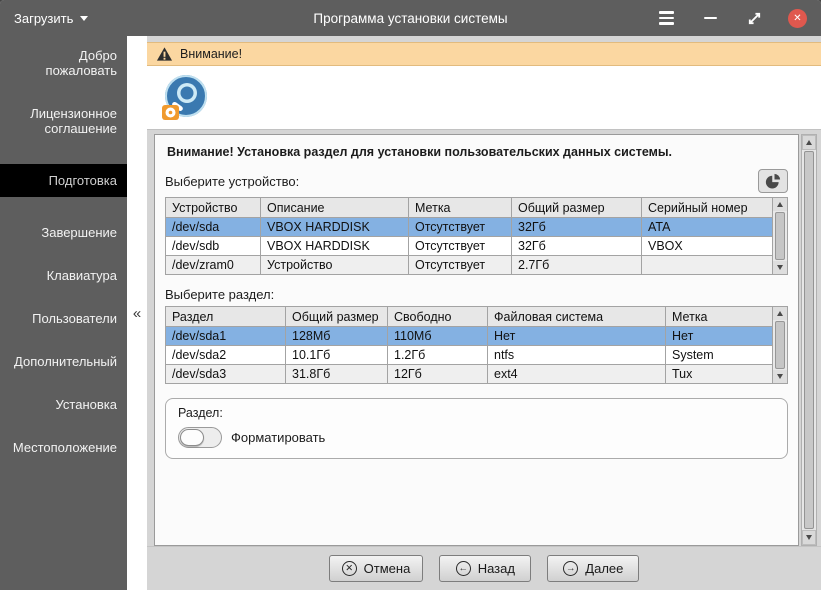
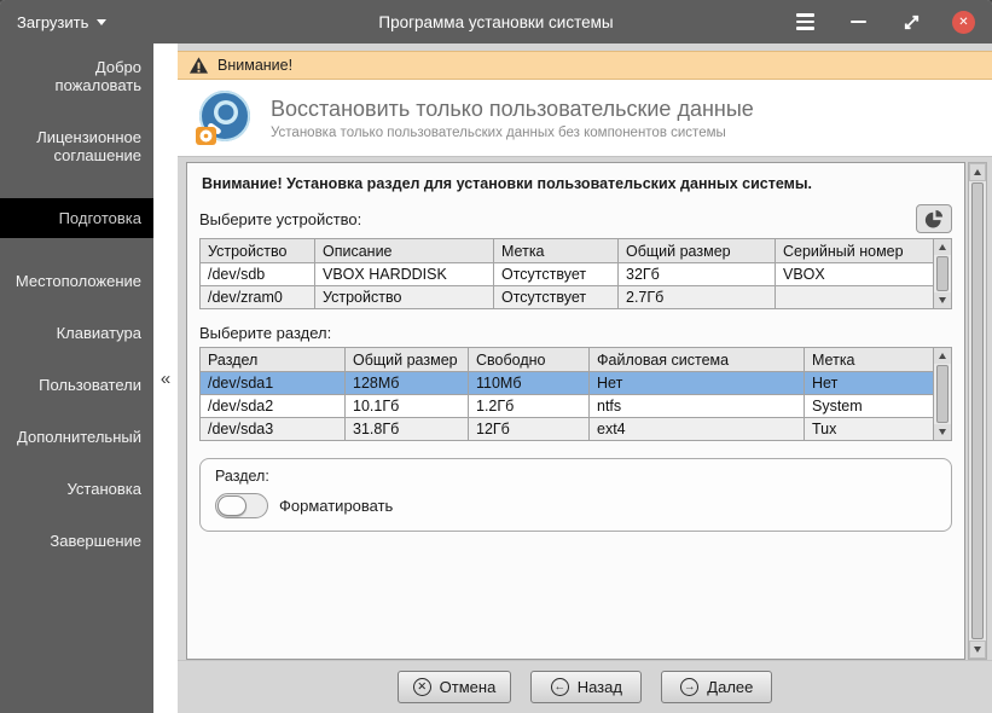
  Загрузить
  Программа установки системы
  ✕
  Добро пожаловать
  Лицензионное соглашение
  Подготовка
- Завершение
+ Местоположение
  Клавиатура
  Пользователи
  Дополнительный
  Установка
- Местоположение
+ Завершение
  «
  Внимание!
+ Восстановить только пользовательские данные
+ Установка только пользовательских данных без компонентов системы
  Внимание! Установка раздел для установки пользовательских данных системы.
  Выберите устройство:
  Устройство	Описание	Метка	Общий размер	Серийный номер
- /dev/sda	VBOX HARDDISK	Отсутствует	32Гб	ATA
  /dev/sdb	VBOX HARDDISK	Отсутствует	32Гб	VBOX
  /dev/zram0	Устройство	Отсутствует	2.7Гб
  Выберите раздел:
  Раздел	Общий размер	Свободно	Файловая система	Метка
  /dev/sda1	128Мб	110Мб	Нет	Нет
  /dev/sda2	10.1Гб	1.2Гб	ntfs	System
  /dev/sda3	31.8Гб	12Гб	ext4	Tux
  Раздел:
  Форматировать
  ✕
  Отмена
  ←
  Назад
  →
  Далее
